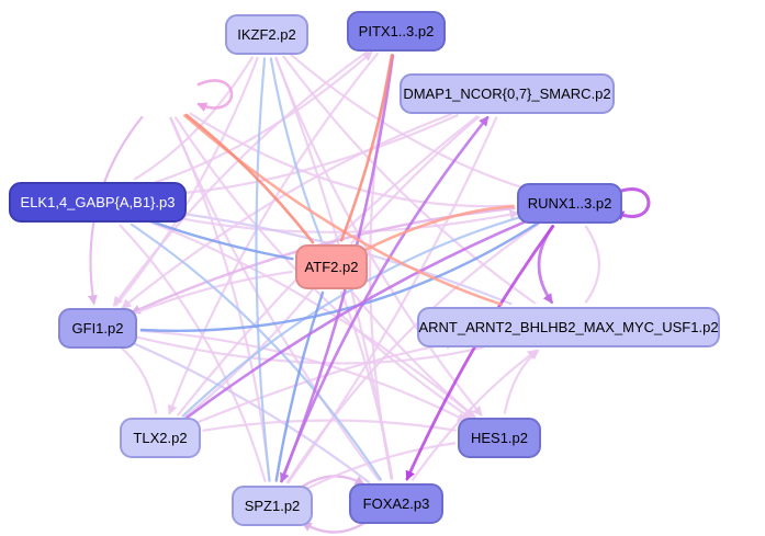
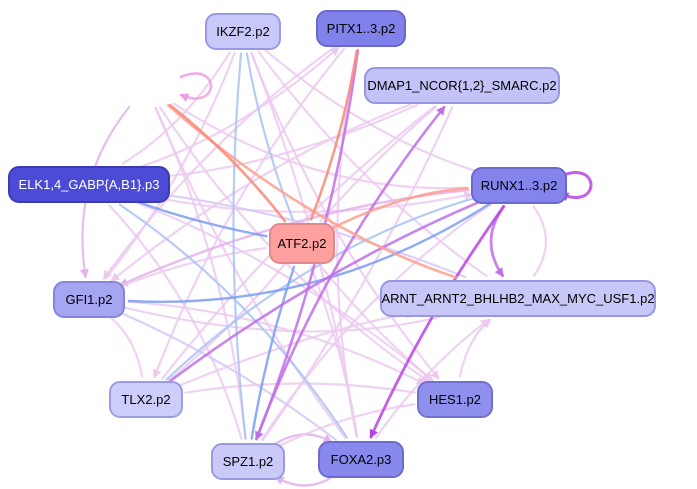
  IKZF2.p2
  PITX1..3.p2
- DMAP1_NCOR{0,7}_SMARC.p2
+ DMAP1_NCOR{1,2}_SMARC.p2
  ELK1,4_GABP{A,B1}.p3
  RUNX1..3.p2
  ATF2.p2
  GFI1.p2
  ARNT_ARNT2_BHLHB2_MAX_MYC_USF1.p2
  TLX2.p2
  HES1.p2
  SPZ1.p2
  FOXA2.p3
